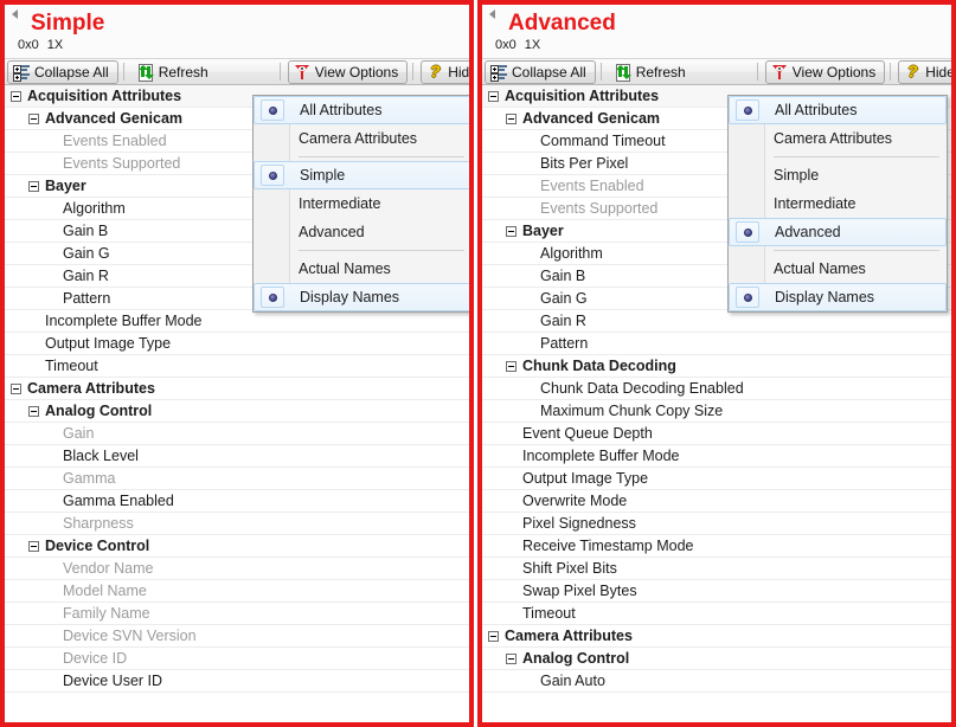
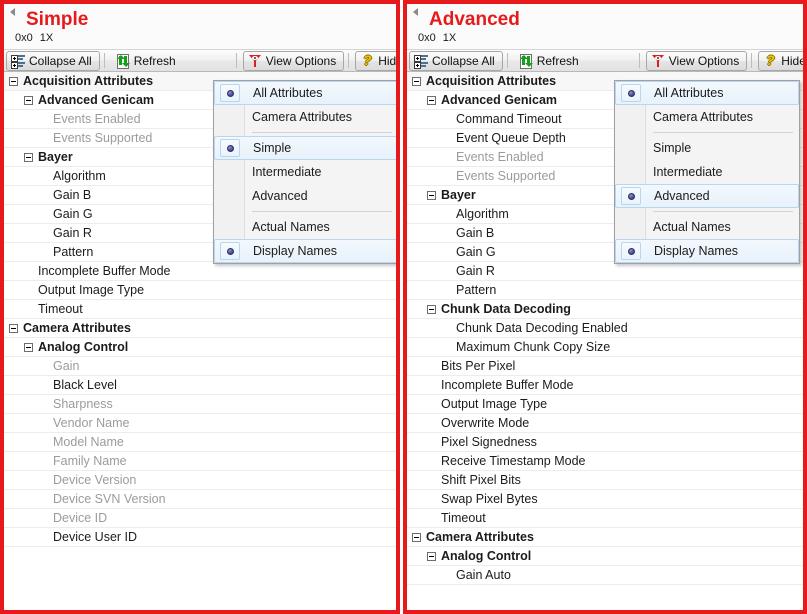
  Simple
  0x0 1X
  Collapse All
  Refresh
  View Options
  ?
  Acquisition Attributes
  Advanced Genicam
  Events Enabled
  Events Supported
  Bayer
  Algorithm
  Gain B
  Gain G
  Gain R
  Pattern
  Incomplete Buffer Mode
  Output Image Type
  Timeout
  Camera Attributes
  Analog Control
  Gain
  Black Level
- Gamma
- Gamma Enabled
  Sharpness
- Device Control
  Vendor Name
  Model Name
  Family Name
+ Device Version
  Device SVN Version
  Device ID
  Device User ID
  All Attributes
  Camera Attributes
  Simple
  Intermediate
  Advanced
  Actual Names
  Display Names
  Advanced
  0x0 1X
  Collapse All
  Refresh
  View Options
  ?
  Acquisition Attributes
  Advanced Genicam
  Command Timeout
- Bits Per Pixel
+ Event Queue Depth
  Events Enabled
  Events Supported
  Bayer
  Algorithm
  Gain B
  Gain G
  Gain R
  Pattern
  Chunk Data Decoding
  Chunk Data Decoding Enabled
  Maximum Chunk Copy Size
- Event Queue Depth
+ Bits Per Pixel
  Incomplete Buffer Mode
  Output Image Type
  Overwrite Mode
  Pixel Signedness
  Receive Timestamp Mode
  Shift Pixel Bits
  Swap Pixel Bytes
  Timeout
  Camera Attributes
  Analog Control
  Gain Auto
  All Attributes
  Camera Attributes
  Simple
  Intermediate
  Advanced
  Actual Names
  Display Names
